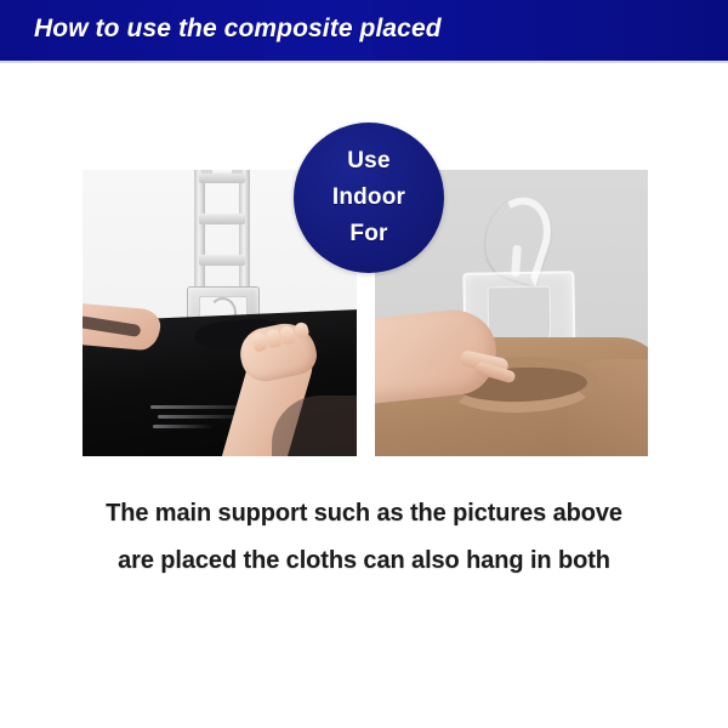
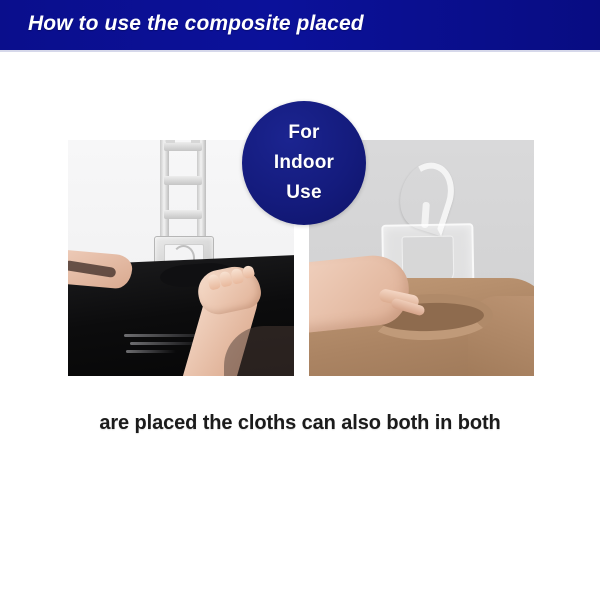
  How to use the composite placed
- Use
+ For
  Indoor
- For
+ Use
- The main support such as the pictures above
- are placed the cloths can also hang in both
+ are placed the cloths can also both in both
